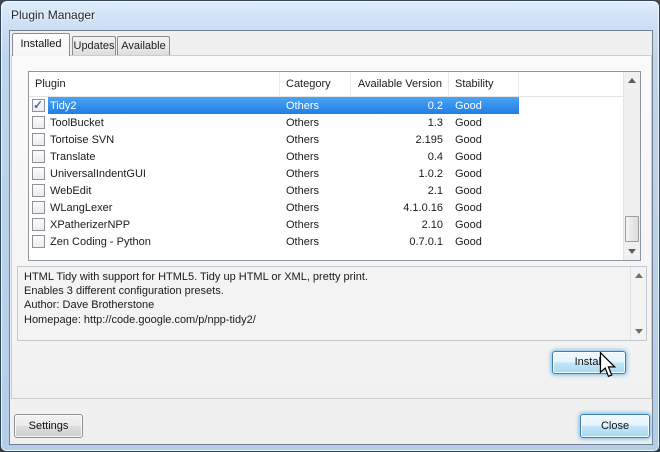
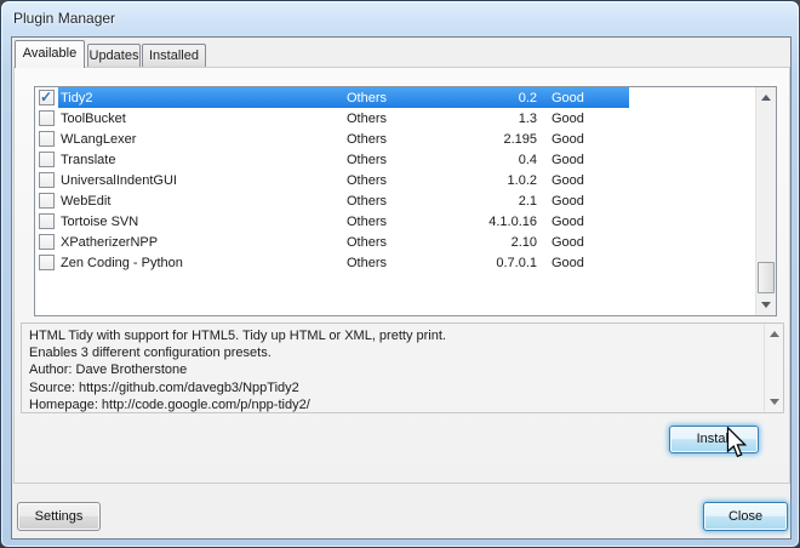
  Plugin Manager
- Installed
+ Available
  Updates
- Available
+ Installed
- Plugin
- Category
- Available Version
- Stability
  Tidy2
  Others
  0.2
  Good
  ToolBucket
  Others
  1.3
  Good
- Tortoise SVN
+ WLangLexer
  Others
  2.195
  Good
  Translate
  Others
  0.4
  Good
  UniversalIndentGUI
  Others
  1.0.2
  Good
  WebEdit
  Others
  2.1
  Good
- WLangLexer
+ Tortoise SVN
  Others
  4.1.0.16
  Good
  XPatherizerNPP
  Others
  2.10
  Good
  Zen Coding - Python
  Others
  0.7.0.1
  Good
  HTML Tidy with support for HTML5. Tidy up HTML or XML, pretty print.
  Enables 3 different configuration presets.
  Author: Dave Brotherstone
+ Source: https://github.com/davegb3/NppTidy2
  Homepage: http://code.google.com/p/npp-tidy2/
  Instal
  Settings
  Close
